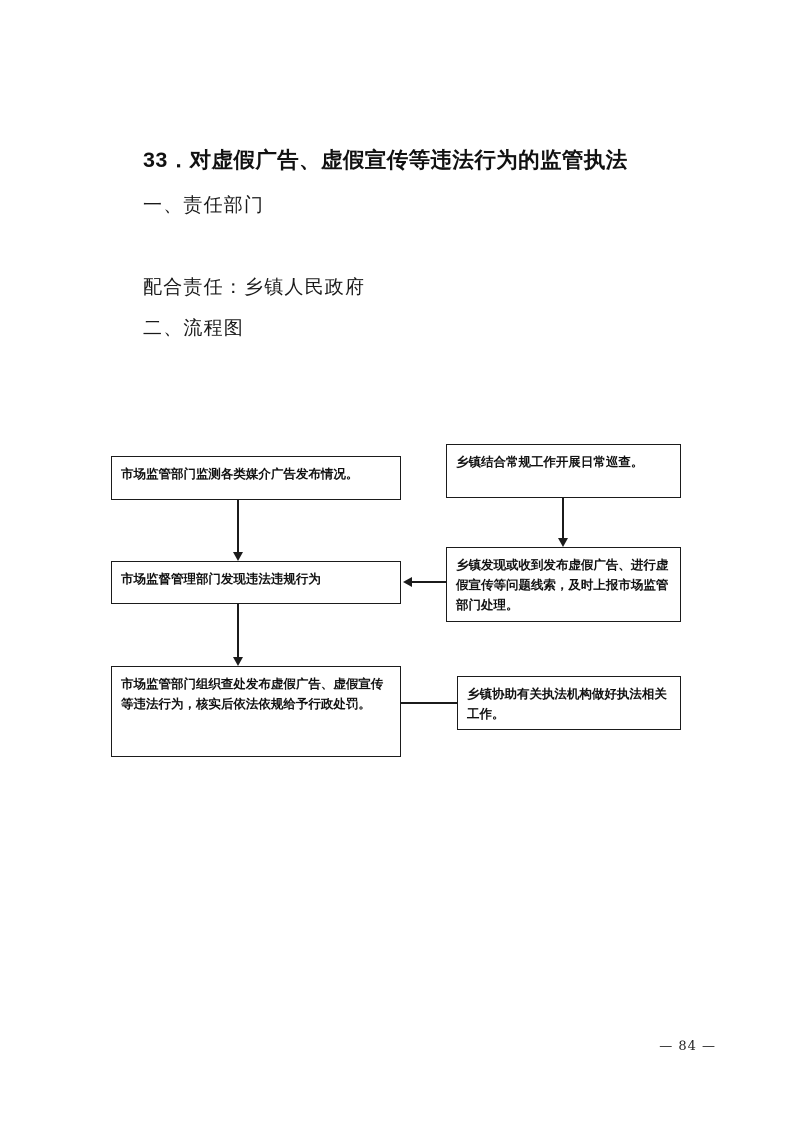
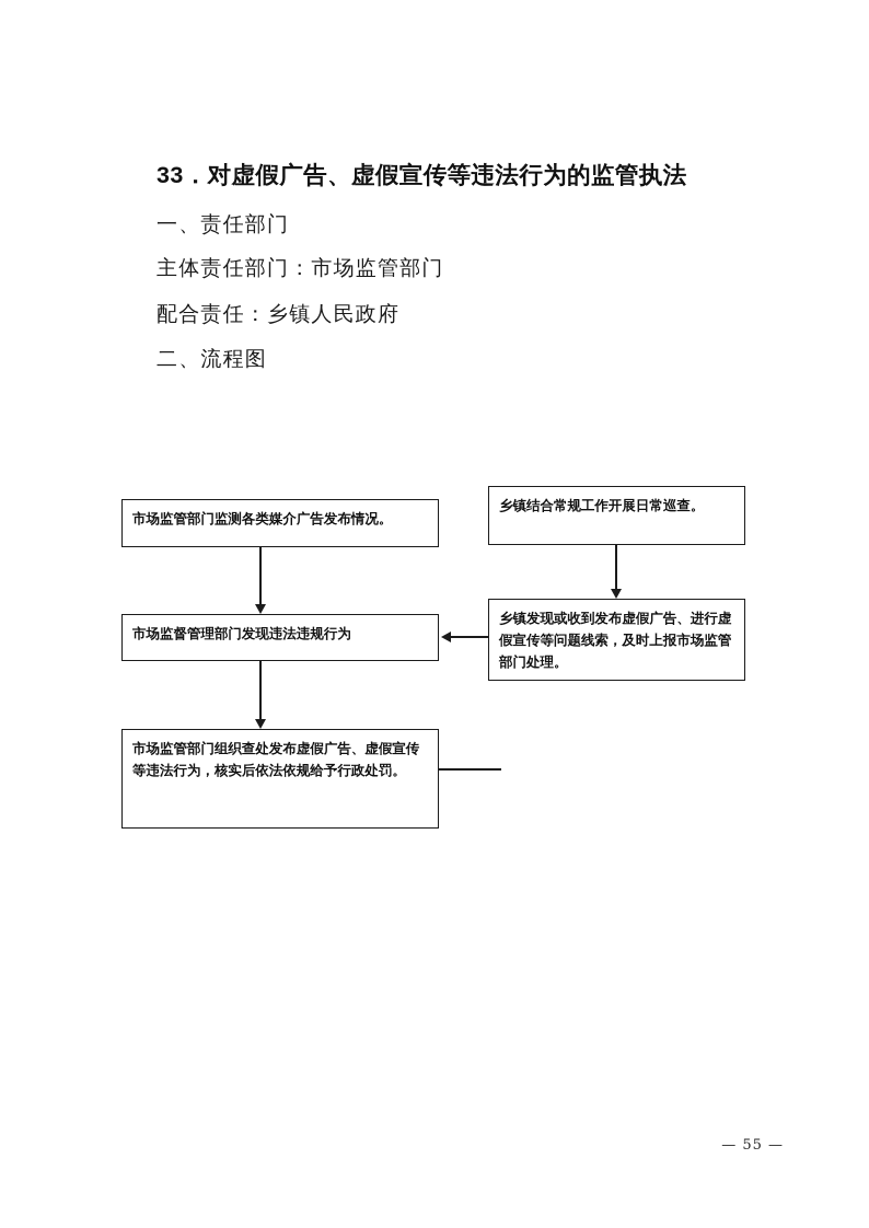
  33．对虚假广告、虚假宣传等违法行为的监管执法
  一、责任部门
+ 主体责任部门：市场监管部门
  配合责任：乡镇人民政府
  二、流程图
  市场监管部门监测各类媒介广告发布情况。
  乡镇结合常规工作开展日常巡查。
  市场监督管理部门发现违法违规行为
  乡镇发现或收到发布虚假广告、进行虚假宣传等问题线索，及时上报市场监管部门处理。
  市场监管部门组织查处发布虚假广告、虚假宣传等违法行为，核实后依法依规给予行政处罚。
- 乡镇协助有关执法机构做好执法相关工作。
- — 84 —
+ — 55 —
